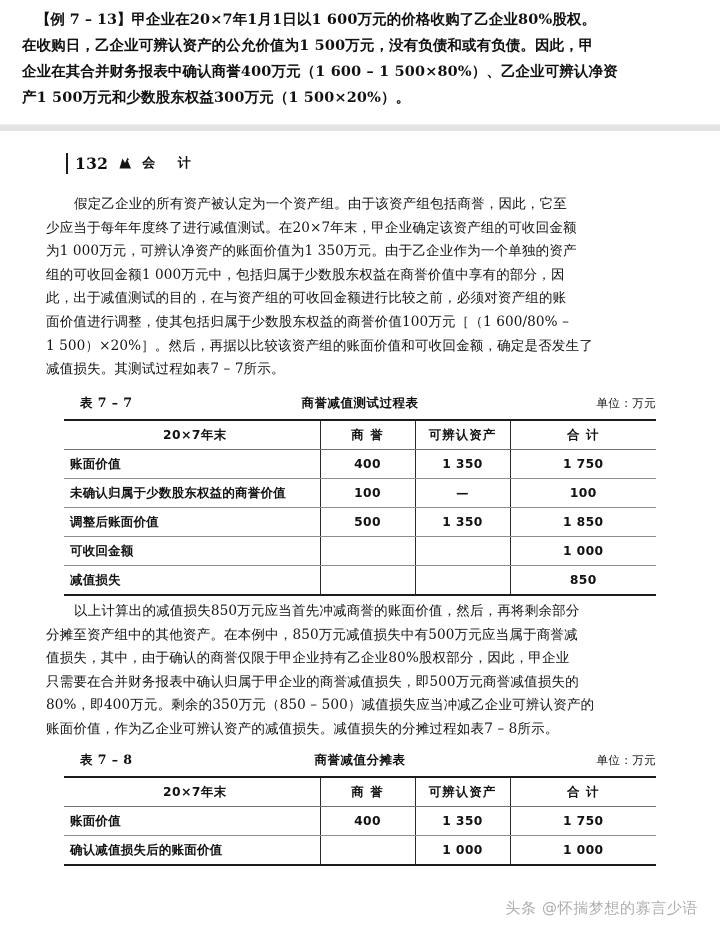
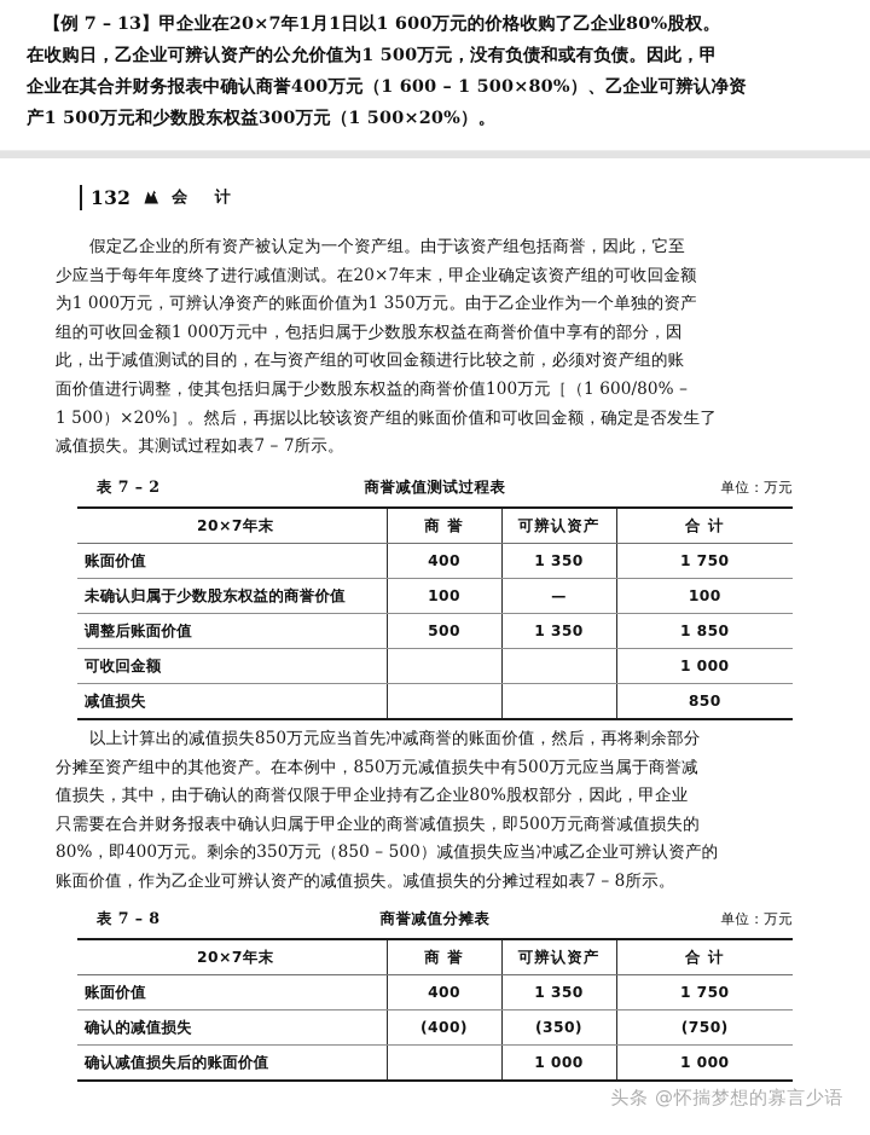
  【例 7 – 13】甲企业在20×7年1月1日以1 600万元的价格收购了乙企业80%股权。
  在收购日，乙企业可辨认资产的公允价值为1 500万元，没有负债和或有负债。因此，甲
  企业在其合并财务报表中确认商誉400万元（1 600 – 1 500×80%）、乙企业可辨认净资
  产1 500万元和少数股东权益300万元（1 500×20%）。
  132
  会 计
  假定乙企业的所有资产被认定为一个资产组。由于该资产组包括商誉，因此，它至
  少应当于每年年度终了进行减值测试。在20×7年末，甲企业确定该资产组的可收回金额
  为1 000万元，可辨认净资产的账面价值为1 350万元。由于乙企业作为一个单独的资产
  组的可收回金额1 000万元中，包括归属于少数股东权益在商誉价值中享有的部分，因
  此，出于减值测试的目的，在与资产组的可收回金额进行比较之前，必须对资产组的账
  面价值进行调整，使其包括归属于少数股东权益的商誉价值100万元［（1 600/80% –
  1 500）×20%］。然后，再据以比较该资产组的账面价值和可收回金额，确定是否发生了
  减值损失。其测试过程如表7 – 7所示。
- 表 7 – 7
+ 表 7 – 2
  商誉减值测试过程表
  单位：万元
  20×7年末	商 誉	可辨认资产	合 计
  账面价值	400	1 350	1 750
  未确认归属于少数股东权益的商誉价值	100	—	100
  调整后账面价值	500	1 350	1 850
  可收回金额			1 000
  减值损失			850
  以上计算出的减值损失850万元应当首先冲减商誉的账面价值，然后，再将剩余部分
  分摊至资产组中的其他资产。在本例中，850万元减值损失中有500万元应当属于商誉减
  值损失，其中，由于确认的商誉仅限于甲企业持有乙企业80%股权部分，因此，甲企业
  只需要在合并财务报表中确认归属于甲企业的商誉减值损失，即500万元商誉减值损失的
  80%，即400万元。剩余的350万元（850 – 500）减值损失应当冲减乙企业可辨认资产的
  账面价值，作为乙企业可辨认资产的减值损失。减值损失的分摊过程如表7 – 8所示。
  表 7 – 8
  商誉减值分摊表
  单位：万元
  20×7年末	商 誉	可辨认资产	合 计
  账面价值	400	1 350	1 750
+ 确认的减值损失	(400)	(350)	(750)
  确认减值损失后的账面价值		1 000	1 000
  头条 @怀揣梦想的寡言少语
